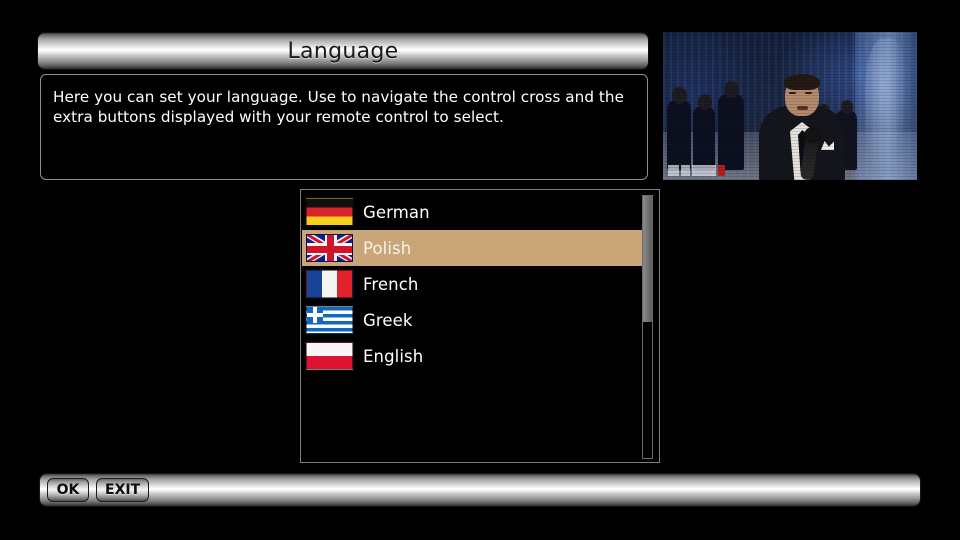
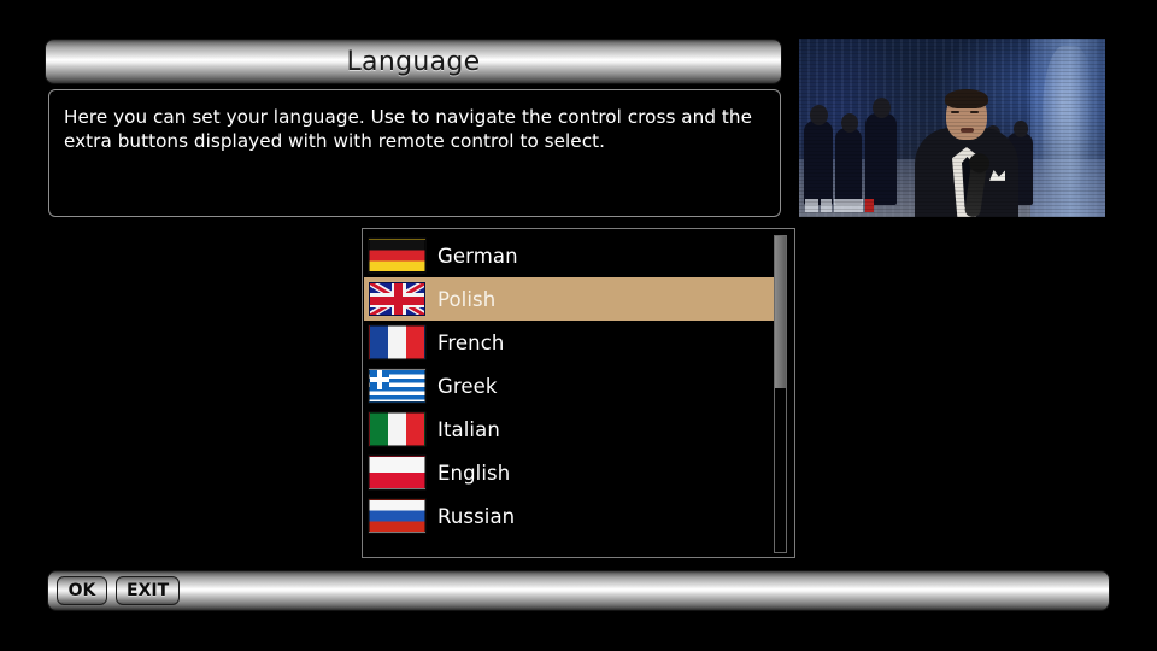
  Language
- Here you can set your language. Use to navigate the control cross and the extra buttons displayed with your remote control to select.
+ Here you can set your language. Use to navigate the control cross and the extra buttons displayed with with remote control to select.
  German
  Polish
  French
  Greek
+ Italian
  English
+ Russian
  OK
  EXIT
